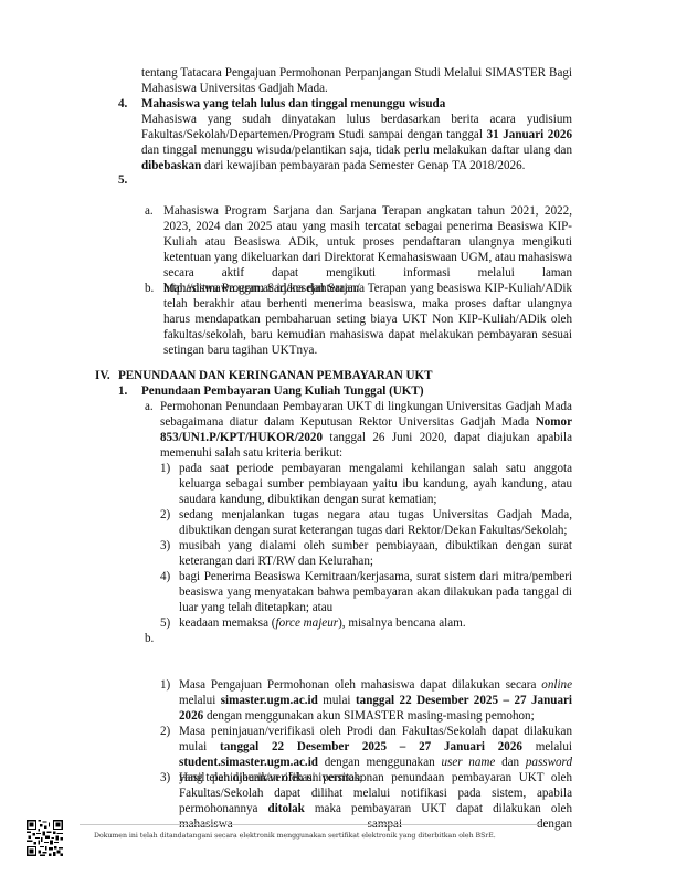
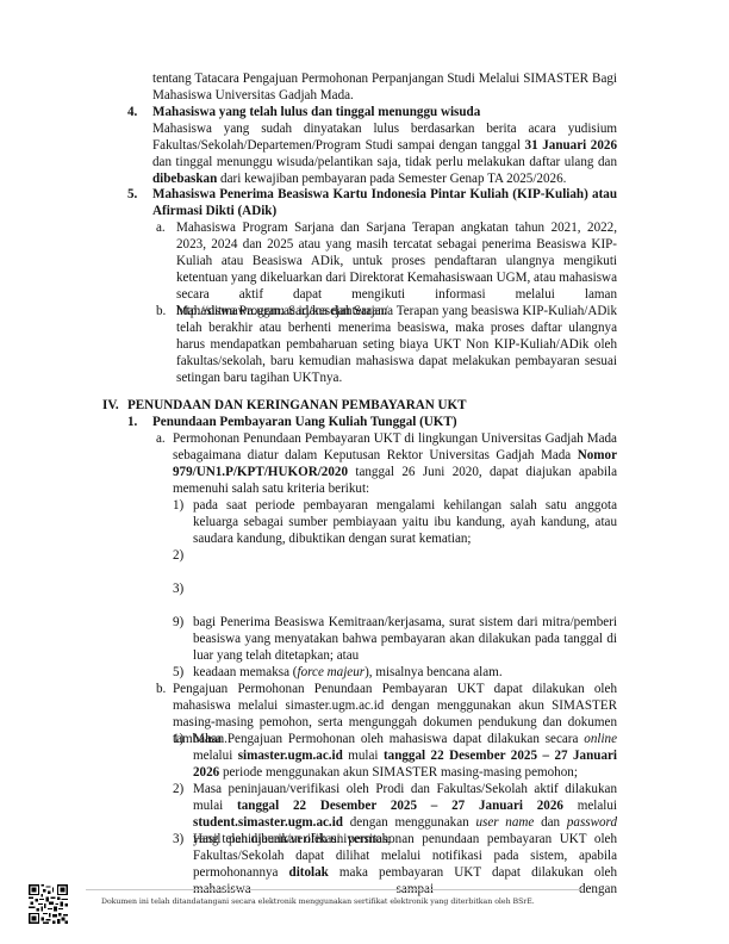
  tentang Tatacara Pengajuan Permohonan Perpanjangan Studi Melalui SIMASTER Bagi
  Mahasiswa Universitas Gadjah Mada.
  4.
  Mahasiswa yang telah lulus dan tinggal menunggu wisuda
- Mahasiswa yang sudah dinyatakan lulus berdasarkan berita acara yudisium Fakultas/Sekolah/Departemen/Program Studi sampai dengan tanggal 31 Januari 2026 dan tinggal menunggu wisuda/pelantikan saja, tidak perlu melakukan daftar ulang dan dibebaskan dari kewajiban pembayaran pada Semester Genap TA 2018/2026.
+ Mahasiswa yang sudah dinyatakan lulus berdasarkan berita acara yudisium Fakultas/Sekolah/Departemen/Program Studi sampai dengan tanggal 31 Januari 2026 dan tinggal menunggu wisuda/pelantikan saja, tidak perlu melakukan daftar ulang dan dibebaskan dari kewajiban pembayaran pada Semester Genap TA 2025/2026.
  5.
+ Mahasiswa Penerima Beasiswa Kartu Indonesia Pintar Kuliah (KIP-Kuliah) atau Afirmasi Dikti (ADik)
  a.
  Mahasiswa Program Sarjana dan Sarjana Terapan angkatan tahun 2021, 2022, 2023, 2024 dan 2025 atau yang masih tercatat sebagai penerima Beasiswa KIP-Kuliah atau Beasiswa ADik, untuk proses pendaftaran ulangnya mengikuti ketentuan yang dikeluarkan dari Direktorat Kemahasiswaan UGM, atau mahasiswa secara aktif dapat mengikuti informasi melalui laman http://ditmawa.ugm.ac.id/kesejahteraan/
  b.
  Mahasiswa Program Sarjana dan Sarjana Terapan yang beasiswa KIP-Kuliah/ADik telah berakhir atau berhenti menerima beasiswa, maka proses daftar ulangnya harus mendapatkan pembaharuan seting biaya UKT Non KIP-Kuliah/ADik oleh fakultas/sekolah, baru kemudian mahasiswa dapat melakukan pembayaran sesuai setingan baru tagihan UKTnya.
  IV.
  PENUNDAAN DAN KERINGANAN PEMBAYARAN UKT
  1.
  Penundaan Pembayaran Uang Kuliah Tunggal (UKT)
  a.
- Permohonan Penundaan Pembayaran UKT di lingkungan Universitas Gadjah Mada sebagaimana diatur dalam Keputusan Rektor Universitas Gadjah Mada Nomor 853/UN1.P/KPT/HUKOR/2020 tanggal 26 Juni 2020, dapat diajukan apabila memenuhi salah satu kriteria berikut:
+ Permohonan Penundaan Pembayaran UKT di lingkungan Universitas Gadjah Mada sebagaimana diatur dalam Keputusan Rektor Universitas Gadjah Mada Nomor 979/UN1.P/KPT/HUKOR/2020 tanggal 26 Juni 2020, dapat diajukan apabila memenuhi salah satu kriteria berikut:
  1)
  pada saat periode pembayaran mengalami kehilangan salah satu anggota keluarga sebagai sumber pembiayaan yaitu ibu kandung, ayah kandung, atau saudara kandung, dibuktikan dengan surat kematian;
  2)
- sedang menjalankan tugas negara atau tugas Universitas Gadjah Mada, dibuktikan dengan surat keterangan tugas dari Rektor/Dekan Fakultas/Sekolah;
  3)
- musibah yang dialami oleh sumber pembiayaan, dibuktikan dengan surat keterangan dari RT/RW dan Kelurahan;
- 4)
+ 9)
  bagi Penerima Beasiswa Kemitraan/kerjasama, surat sistem dari mitra/pemberi beasiswa yang menyatakan bahwa pembayaran akan dilakukan pada tanggal di luar yang telah ditetapkan; atau
  5)
  keadaan memaksa (force majeur), misalnya bencana alam.
  b.
+ Pengajuan Permohonan Penundaan Pembayaran UKT dapat dilakukan oleh mahasiswa melalui simaster.ugm.ac.id dengan menggunakan akun SIMASTER masing-masing pemohon, serta mengunggah dokumen pendukung dan dokumen tambahan.
  1)
- Masa Pengajuan Permohonan oleh mahasiswa dapat dilakukan secara online melalui simaster.ugm.ac.id mulai tanggal 22 Desember 2025 – 27 Januari 2026 dengan menggunakan akun SIMASTER masing-masing pemohon;
+ Masa Pengajuan Permohonan oleh mahasiswa dapat dilakukan secara online melalui simaster.ugm.ac.id mulai tanggal 22 Desember 2025 – 27 Januari 2026 periode menggunakan akun SIMASTER masing-masing pemohon;
  2)
- Masa peninjauan/verifikasi oleh Prodi dan Fakultas/Sekolah dapat dilakukan mulai tanggal 22 Desember 2025 – 27 Januari 2026 melalui student.simaster.ugm.ac.id dengan menggunakan user name dan password yang telah diberikan oleh universitas;
+ Masa peninjauan/verifikasi oleh Prodi dan Fakultas/Sekolah aktif dilakukan mulai tanggal 22 Desember 2025 – 27 Januari 2026 melalui student.simaster.ugm.ac.id dengan menggunakan user name dan password yang telah diberikan oleh universitas;
  3)
  Hasil peninjauan/verifikasi permohonan penundaan pembayaran UKT oleh Fakultas/Sekolah dapat dilihat melalui notifikasi pada sistem, apabila permohonannya ditolak maka pembayaran UKT dapat dilakukan oleh engan
